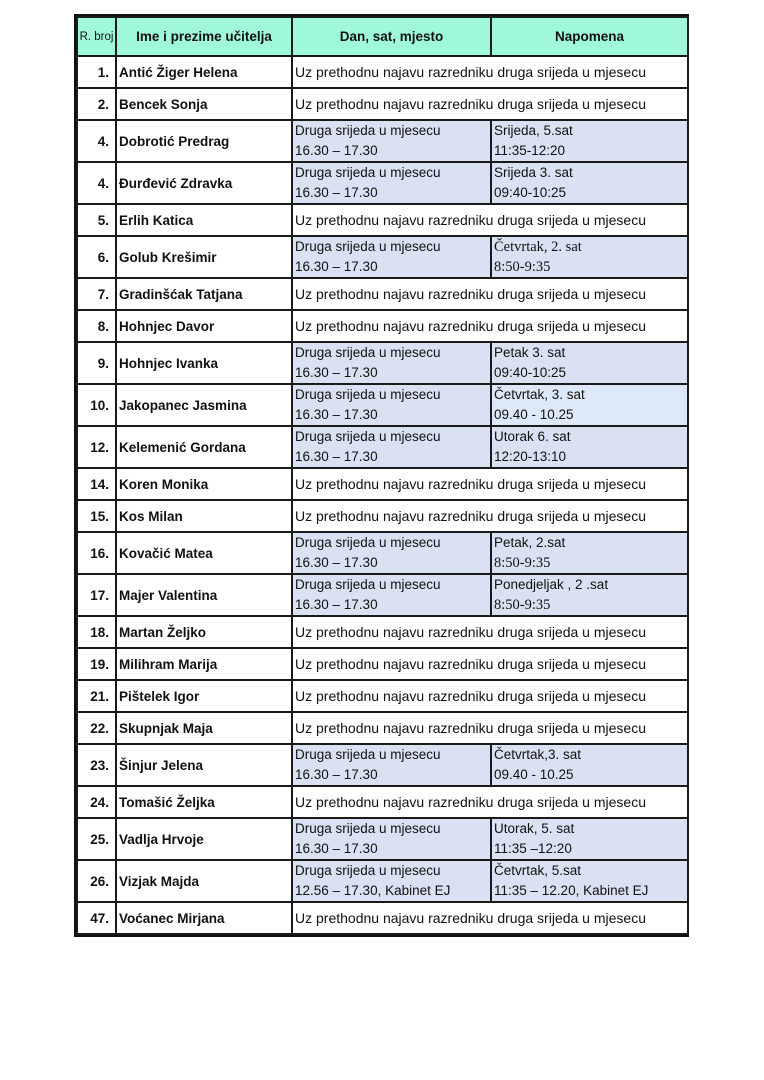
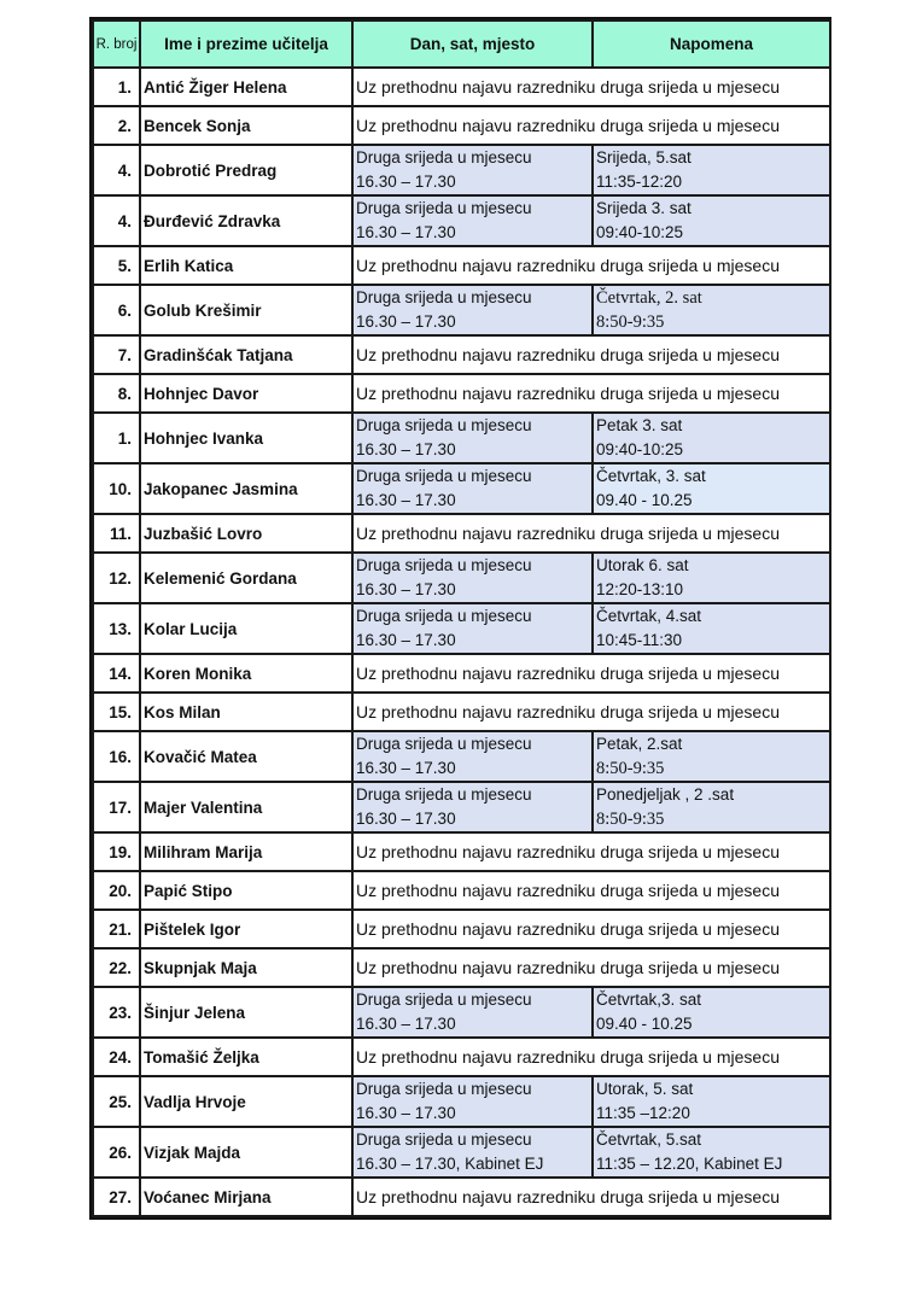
  R. broj	Ime i prezime učitelja	Dan, sat, mjesto	Napomena
  1.	Antić Žiger Helena	Uz prethodnu najavu razredniku druga srijeda u mjesecu
  2.	Bencek Sonja	Uz prethodnu najavu razredniku druga srijeda u mjesecu
  4.	Dobrotić Predrag	Druga srijeda u mjesecu16.30 – 17.30	Srijeda, 5.sat11:35-12:20
  4.	Đurđević Zdravka	Druga srijeda u mjesecu16.30 – 17.30	Srijeda 3. sat09:40-10:25
  5.	Erlih Katica	Uz prethodnu najavu razredniku druga srijeda u mjesecu
  6.	Golub Krešimir	Druga srijeda u mjesecu16.30 – 17.30	Četvrtak, 2. sat8:50-9:35
  7.	Gradinšćak Tatjana	Uz prethodnu najavu razredniku druga srijeda u mjesecu
  8.	Hohnjec Davor	Uz prethodnu najavu razredniku druga srijeda u mjesecu
- 9.	Hohnjec Ivanka	Druga srijeda u mjesecu16.30 – 17.30	Petak 3. sat09:40-10:25
+ 1.	Hohnjec Ivanka	Druga srijeda u mjesecu16.30 – 17.30	Petak 3. sat09:40-10:25
  10.	Jakopanec Jasmina	Druga srijeda u mjesecu16.30 – 17.30	Četvrtak, 3. sat09.40 - 10.25
+ 11.	Juzbašić Lovro	Uz prethodnu najavu razredniku druga srijeda u mjesecu
  12.	Kelemenić Gordana	Druga srijeda u mjesecu16.30 – 17.30	Utorak 6. sat12:20-13:10
+ 13.	Kolar Lucija	Druga srijeda u mjesecu16.30 – 17.30	Četvrtak, 4.sat10:45-11:30
  14.	Koren Monika	Uz prethodnu najavu razredniku druga srijeda u mjesecu
  15.	Kos Milan	Uz prethodnu najavu razredniku druga srijeda u mjesecu
  16.	Kovačić Matea	Druga srijeda u mjesecu16.30 – 17.30	Petak, 2.sat8:50-9:35
  17.	Majer Valentina	Druga srijeda u mjesecu16.30 – 17.30	Ponedjeljak , 2 .sat8:50-9:35
- 18.	Martan Željko	Uz prethodnu najavu razredniku druga srijeda u mjesecu
  19.	Milihram Marija	Uz prethodnu najavu razredniku druga srijeda u mjesecu
+ 20.	Papić Stipo	Uz prethodnu najavu razredniku druga srijeda u mjesecu
  21.	Pištelek Igor	Uz prethodnu najavu razredniku druga srijeda u mjesecu
  22.	Skupnjak Maja	Uz prethodnu najavu razredniku druga srijeda u mjesecu
  23.	Šinjur Jelena	Druga srijeda u mjesecu16.30 – 17.30	Četvrtak,3. sat09.40 - 10.25
  24.	Tomašić Željka	Uz prethodnu najavu razredniku druga srijeda u mjesecu
  25.	Vadlja Hrvoje	Druga srijeda u mjesecu16.30 – 17.30	Utorak, 5. sat11:35 –12:20
- 26.	Vizjak Majda	Druga srijeda u mjesecu12.56 – 17.30, Kabinet EJ	Četvrtak, 5.sat11:35 – 12.20, Kabinet EJ
+ 26.	Vizjak Majda	Druga srijeda u mjesecu16.30 – 17.30, Kabinet EJ	Četvrtak, 5.sat11:35 – 12.20, Kabinet EJ
- 47.	Voćanec Mirjana	Uz prethodnu najavu razredniku druga srijeda u mjesecu
+ 27.	Voćanec Mirjana	Uz prethodnu najavu razredniku druga srijeda u mjesecu
